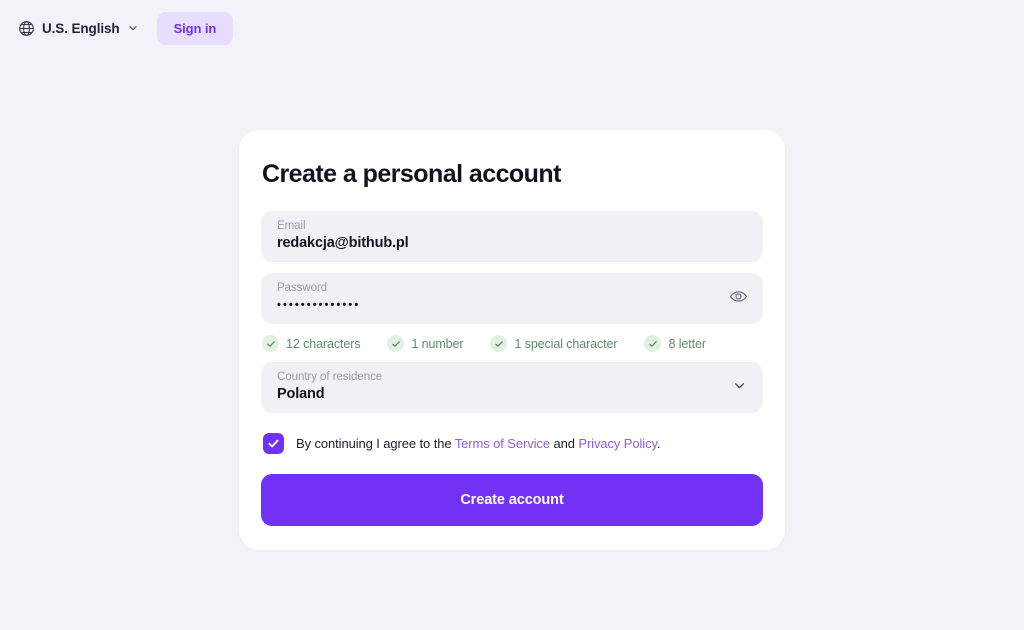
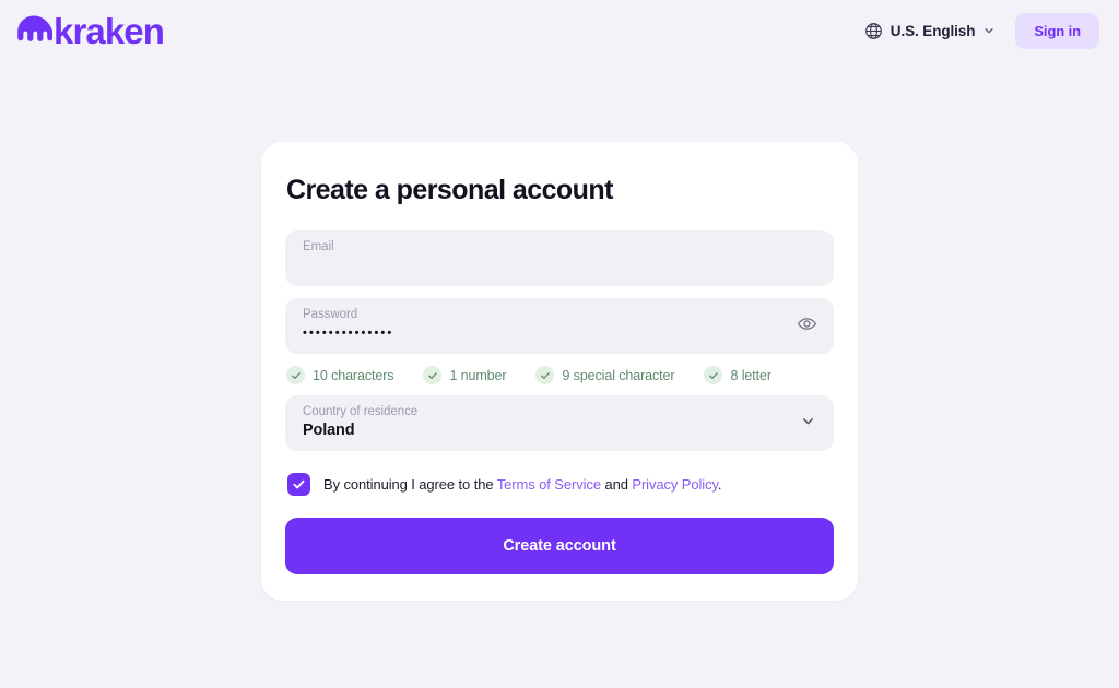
+ kraken
  U.S. English
  Sign in
  Create a personal account
  Email
- redakcja@bithub.pl
  Password
  ••••••••••••••
- 12 characters
+ 10 characters
  1 number
- 1 special character
+ 9 special character
  8 letter
  Country of residence
  Poland
  By continuing I agree to the Terms of Service and Privacy Policy.
  Create account
